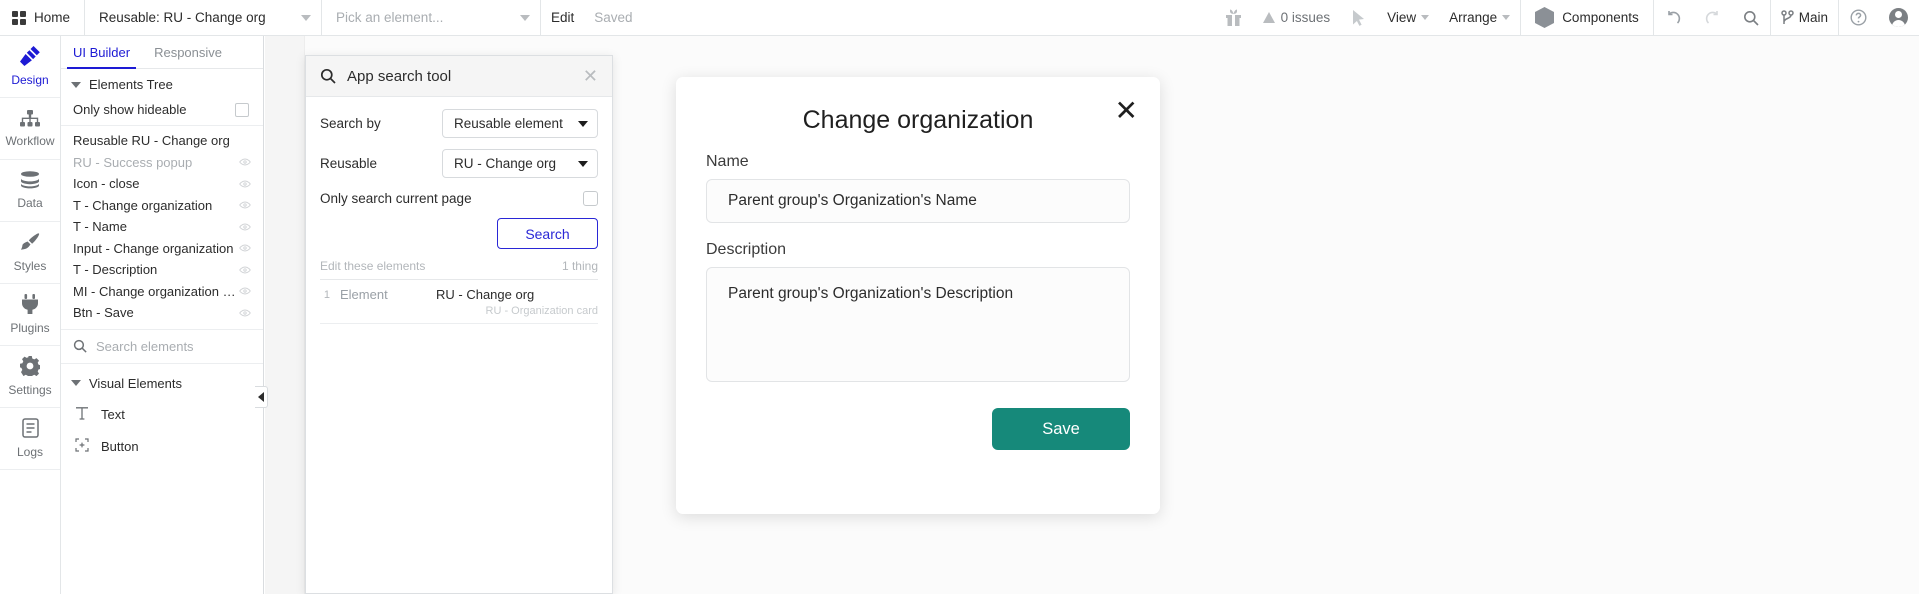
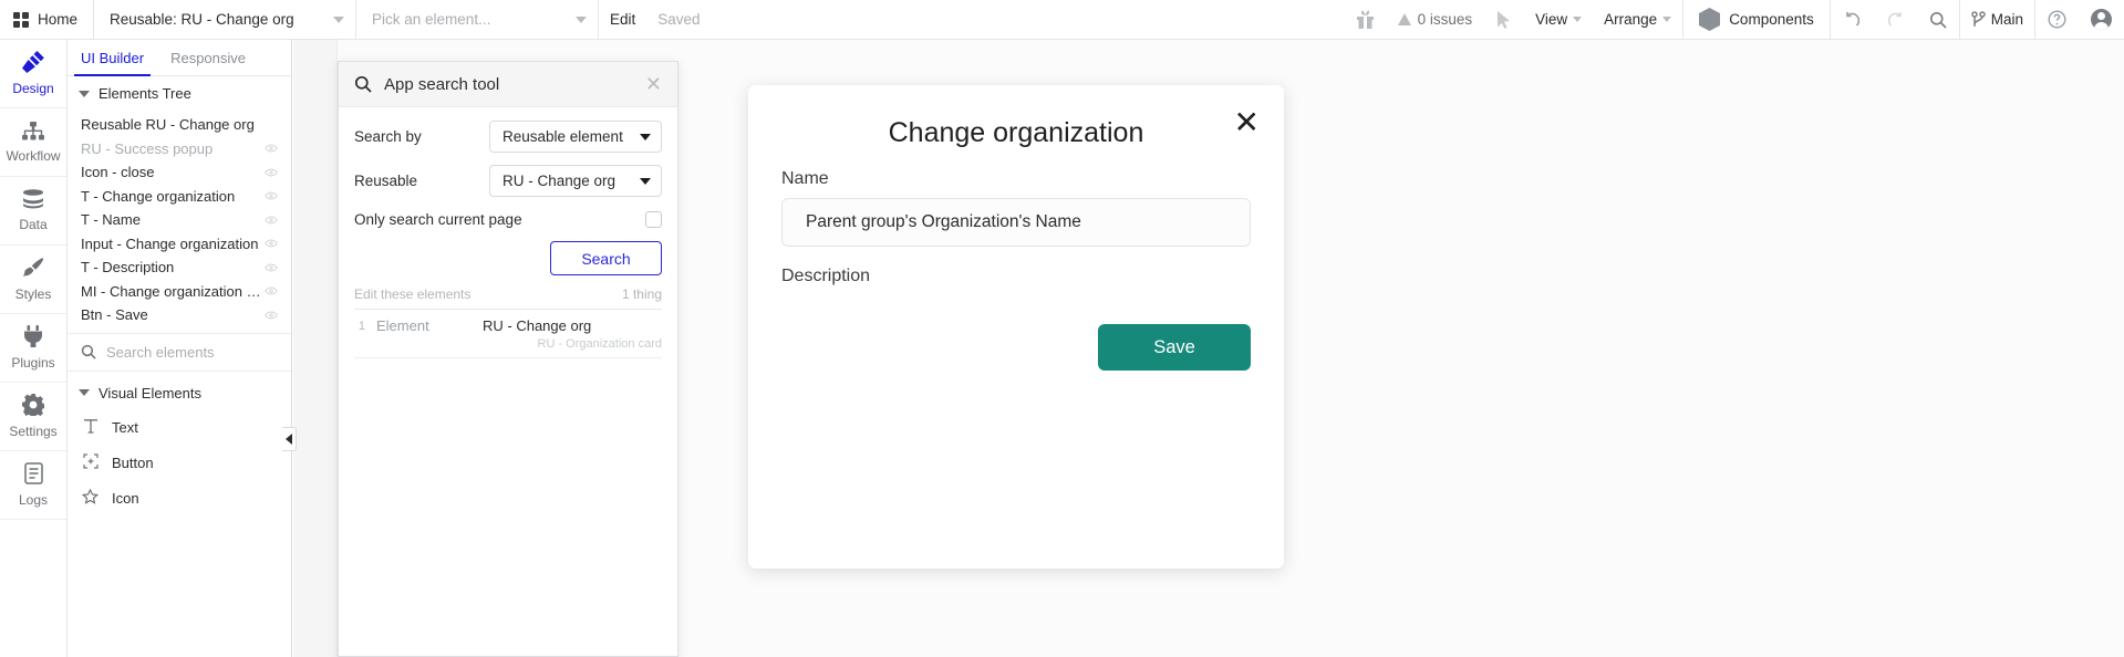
  Home
  Reusable: RU - Change org
  Pick an element...
  Edit
  Saved
  0 issues
  View
  Arrange
  Components
  Main
  Design
  Workflow
  Data
  Styles
  Plugins
  Settings
  Logs
  UI Builder
  Responsive
  Elements Tree
- Only show hideable
  Reusable RU - Change org
  RU - Success popup
  Icon - close
  T - Change organization
  T - Name
  Input - Change organization
  T - Description
  MI - Change organization d...
  Btn - Save
  Search elements
  Visual Elements
  Text
  Button
+ Icon
  App search tool
  ✕
  Search by
  Reusable element
  Reusable
  RU - Change org
  Only search current page
  Search
  Edit these elements
  1 thing
  1
  Element
  RU - Change org
  RU - Organization card
  ✕
  Change organization
  Name
  Parent group's Organization's Name
  Description
- Parent group's Organization's Description
  Save
